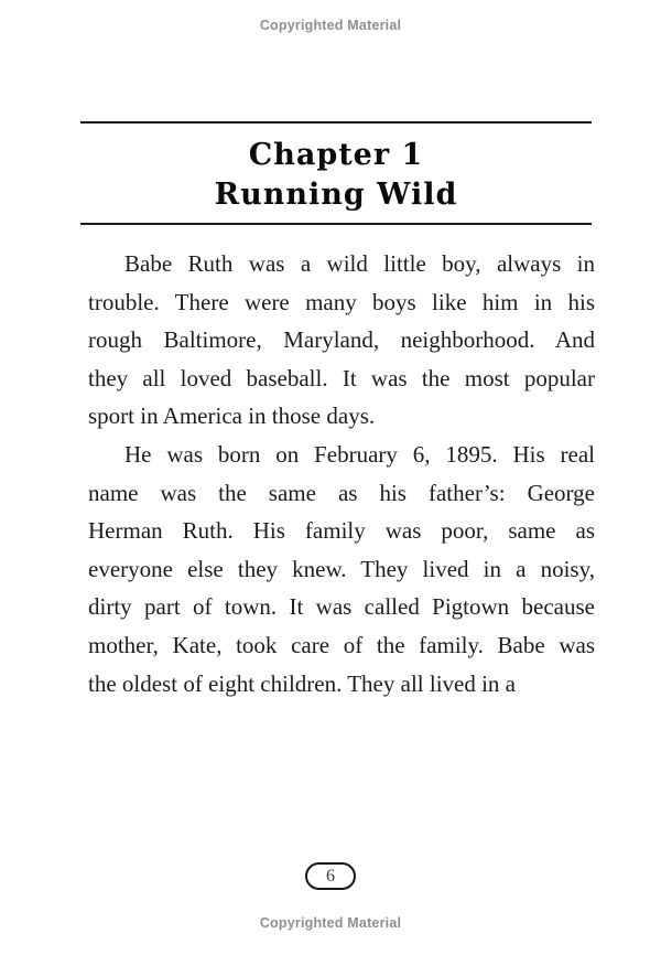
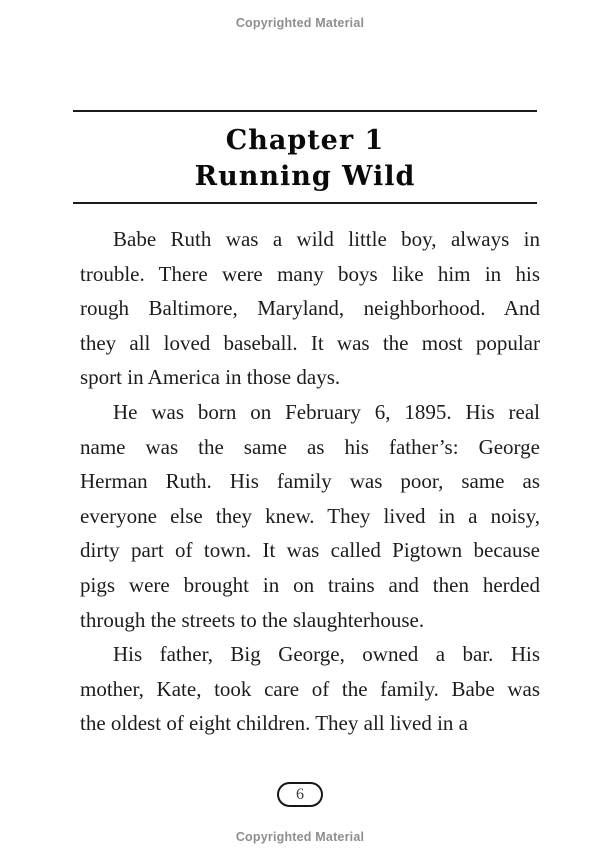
  Copyrighted Material
  Chapter 1
  Running Wild
  Babe Ruth was a wild little boy, always in
  trouble. There were many boys like him in his
  rough Baltimore, Maryland, neighborhood. And
  they all loved baseball. It was the most popular
  sport in America in those days.
  He was born on February 6, 1895. His real
  name was the same as his father’s: George
  Herman Ruth. His family was poor, same as
  everyone else they knew. They lived in a noisy,
  dirty part of town. It was called Pigtown because
+ pigs were brought in on trains and then herded
+ through the streets to the slaughterhouse.
+ His father, Big George, owned a bar. His
  mother, Kate, took care of the family. Babe was
  the oldest of eight children. They all lived in a
  6
  Copyrighted Material
